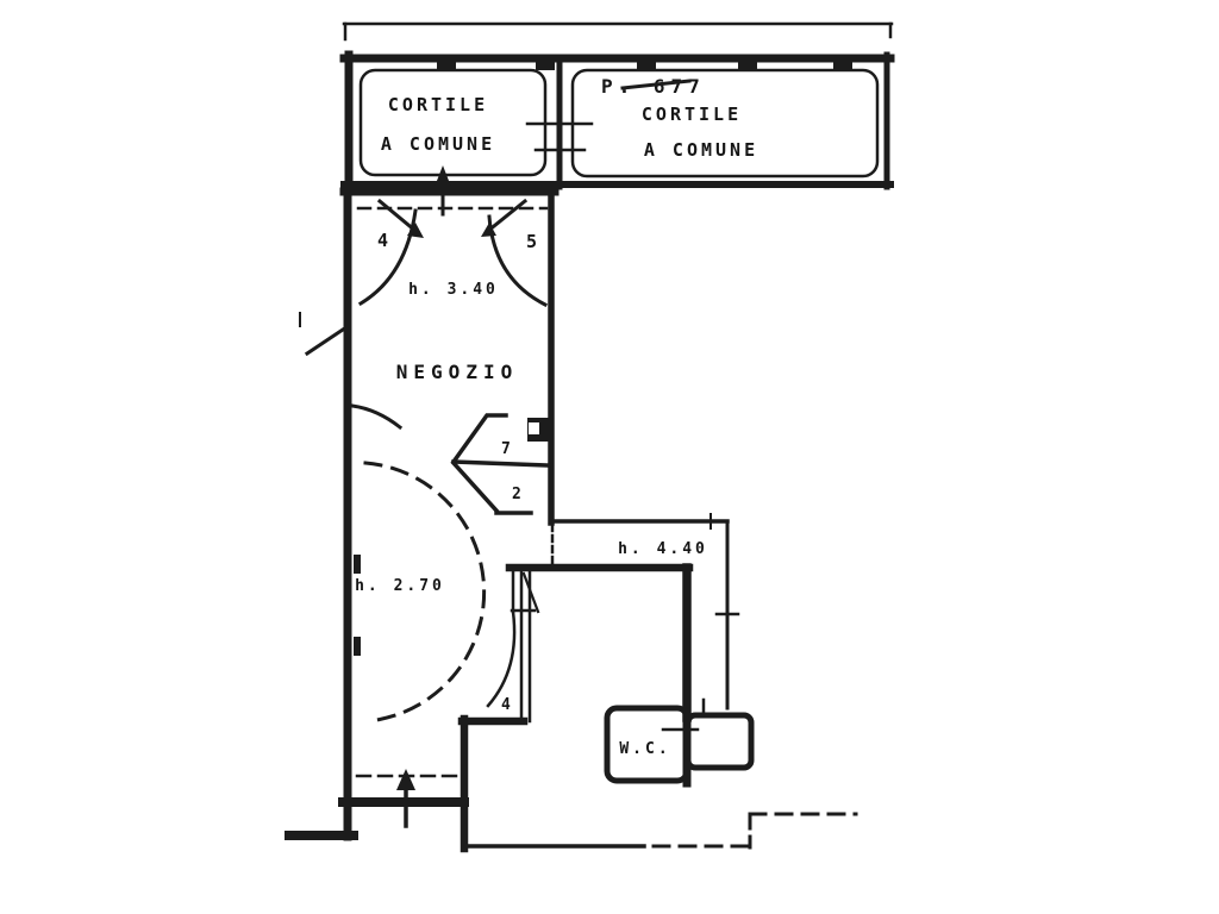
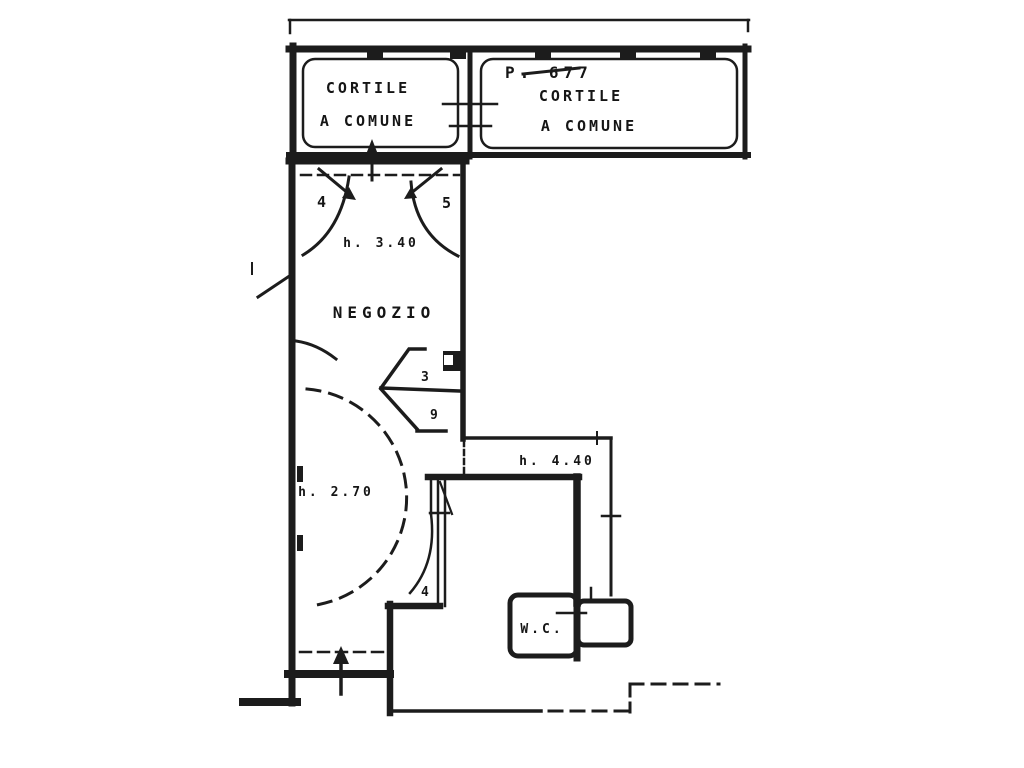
  CORTILE
  A COMUNE
  P 677
  CORTILE
  A COMUNE
  4
  5
  h. 3.40
  NEGOZIO
- 7
+ 3
- 2
+ 9
  h. 4.40
  4
  h. 2.70
  W.C.
